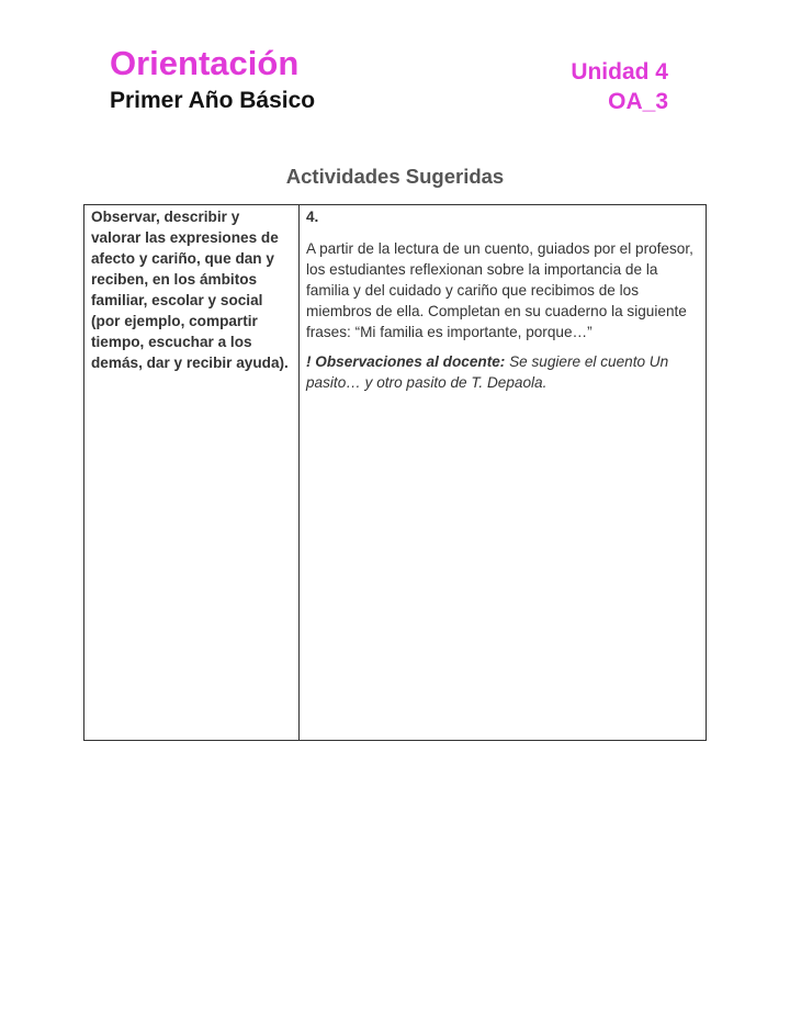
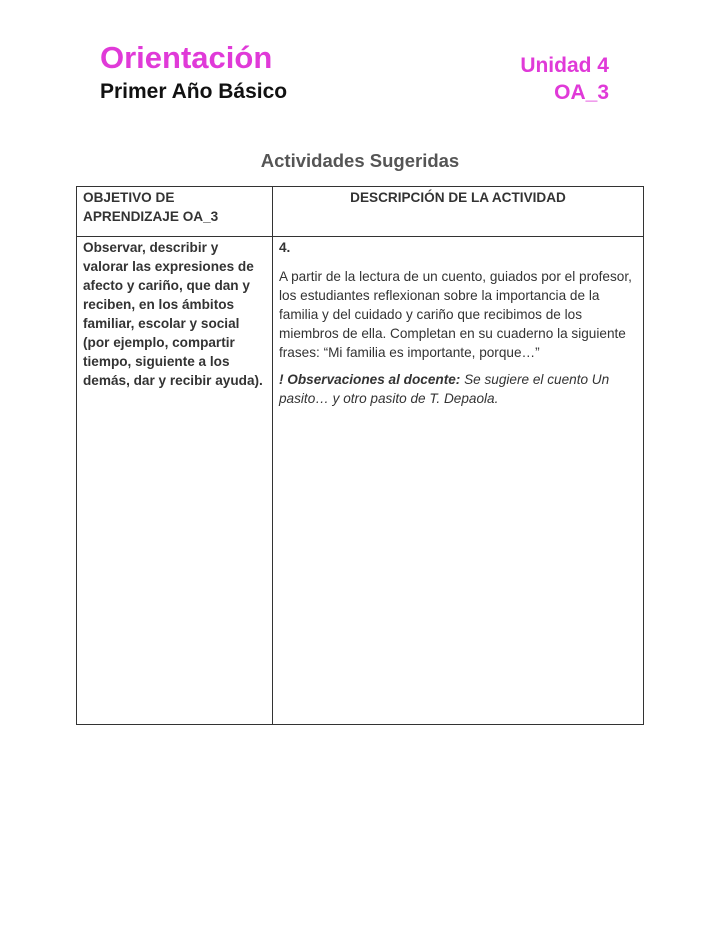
  Orientación
  Primer Año Básico
  Unidad 4
  OA_3
  Actividades Sugeridas
+ OBJETIVO DE APRENDIZAJE OA_3	DESCRIPCIÓN DE LA ACTIVIDAD
- Observar, describir y valorar las expresiones de afecto y cariño, que dan y reciben, en los ámbitos familiar, escolar y social (por ejemplo, compartir tiempo, escuchar a los demás, dar y recibir ayuda).	4. A partir de la lectura de un cuento, guiados por el profesor, los estudiantes reflexionan sobre la importancia de la familia y del cuidado y cariño que recibimos de los miembros de ella. Completan en su cuaderno la siguiente frases: “Mi familia es importante, porque…” ! Observaciones al docente: Se sugiere el cuento Un pasito… y otro pasito de T. Depaola.
+ Observar, describir y valorar las expresiones de afecto y cariño, que dan y reciben, en los ámbitos familiar, escolar y social (por ejemplo, compartir tiempo, siguiente a los demás, dar y recibir ayuda).	4. A partir de la lectura de un cuento, guiados por el profesor, los estudiantes reflexionan sobre la importancia de la familia y del cuidado y cariño que recibimos de los miembros de ella. Completan en su cuaderno la siguiente frases: “Mi familia es importante, porque…” ! Observaciones al docente: Se sugiere el cuento Un pasito… y otro pasito de T. Depaola.
